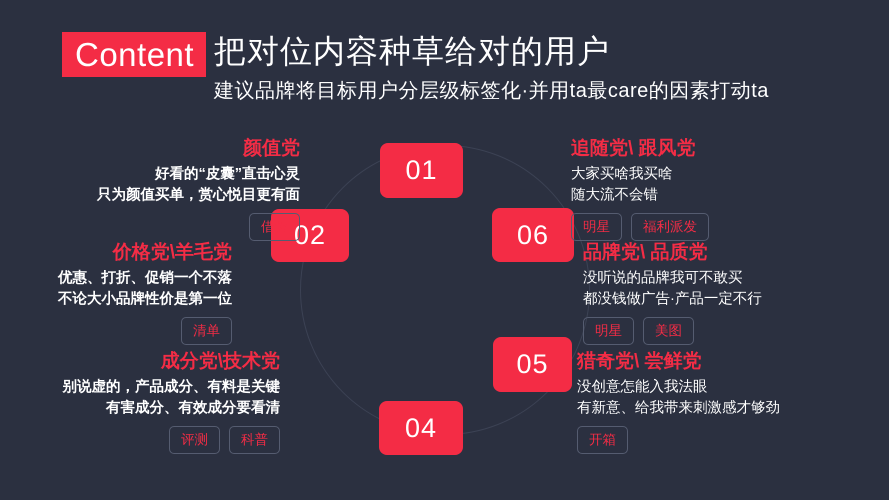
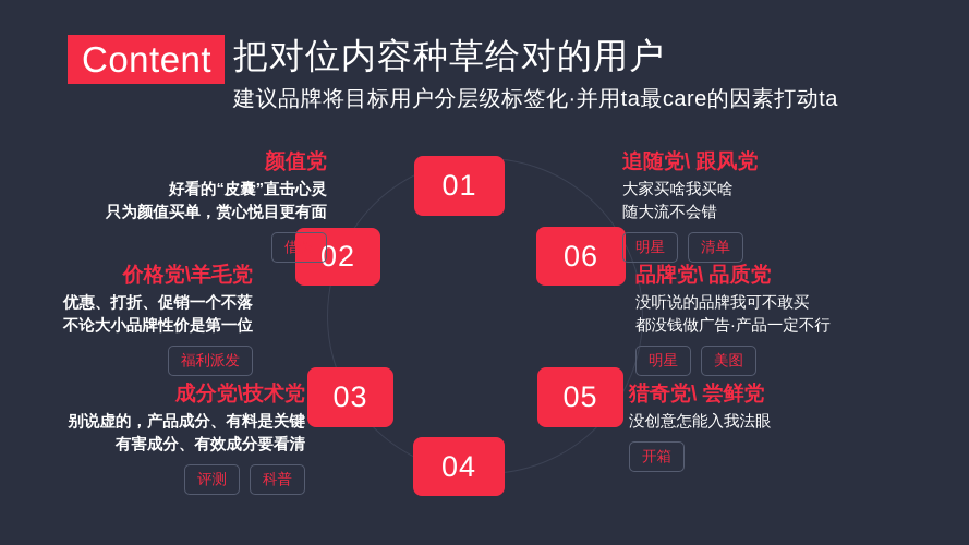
  Content
  把对位内容种草给对的用户
  建议品牌将目标用户分层级标签化·并用ta最care的因素打动ta
  01
  02
+ 03
  04
  05
  06
  颜值党
  好看的“皮囊”直击心灵
  只为颜值买单，赏心悦目更有面
  借势
  价格党\羊毛党
  优惠、打折、促销一个不落
  不论大小品牌性价是第一位
- 清单
+ 福利派发
  成分党\技术党
  别说虚的，产品成分、有料是关键
  有害成分、有效成分要看清
  评测
  科普
  追随党\ 跟风党
  大家买啥我买啥
  随大流不会错
  明星
- 福利派发
+ 清单
  品牌党\ 品质党
  没听说的品牌我可不敢买
  都没钱做广告·产品一定不行
  明星
  美图
  猎奇党\ 尝鲜党
  没创意怎能入我法眼
- 有新意、给我带来刺激感才够劲
  开箱
